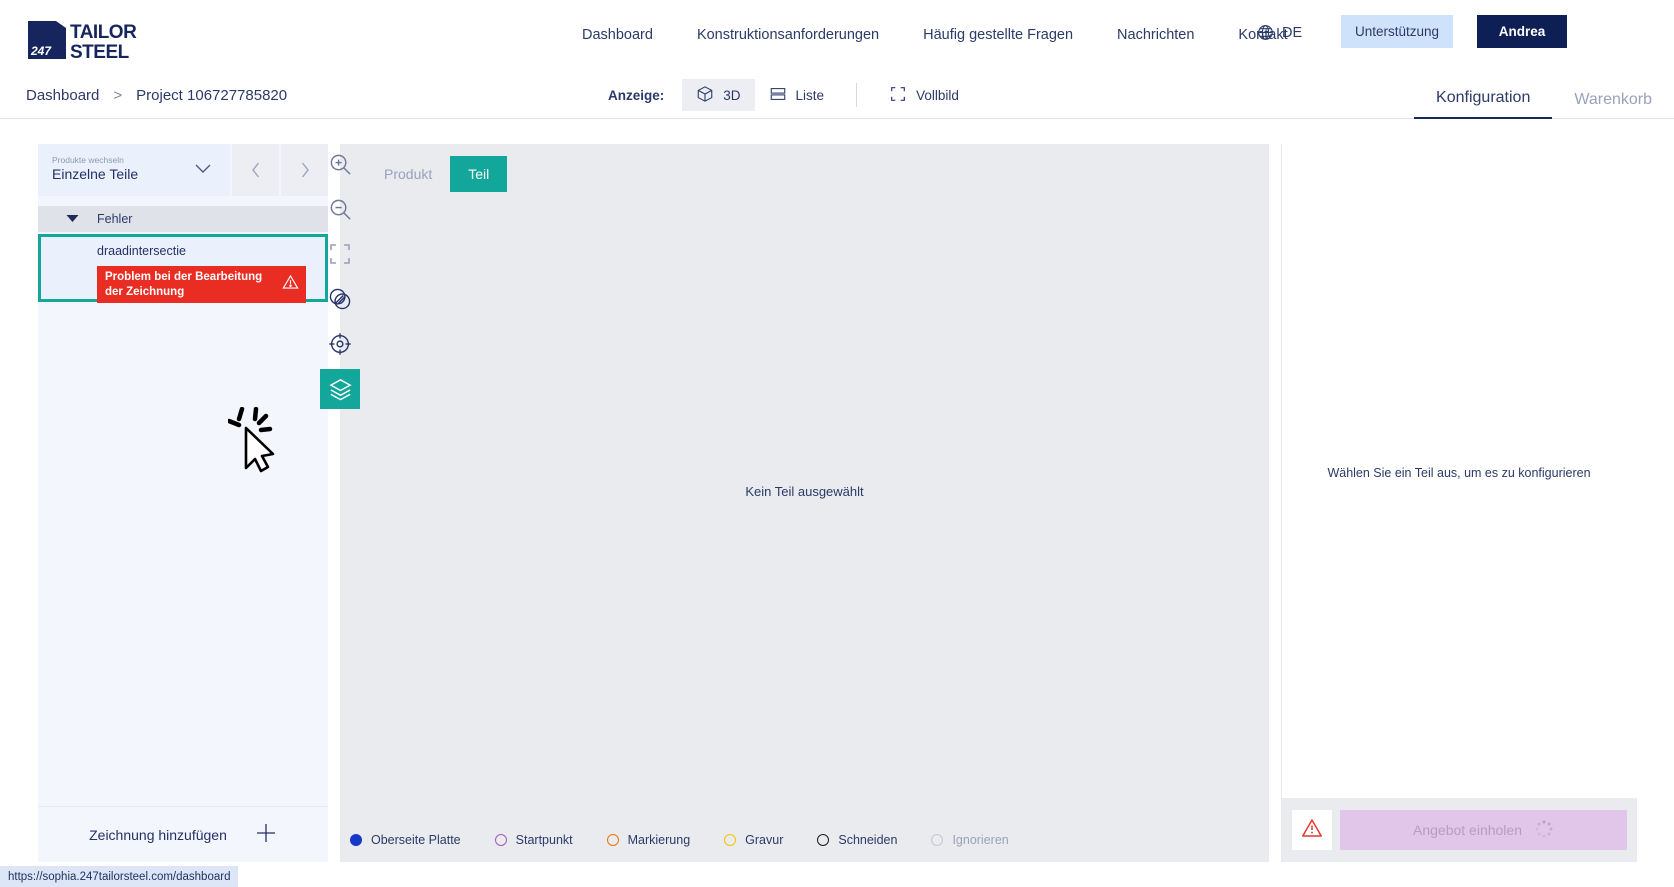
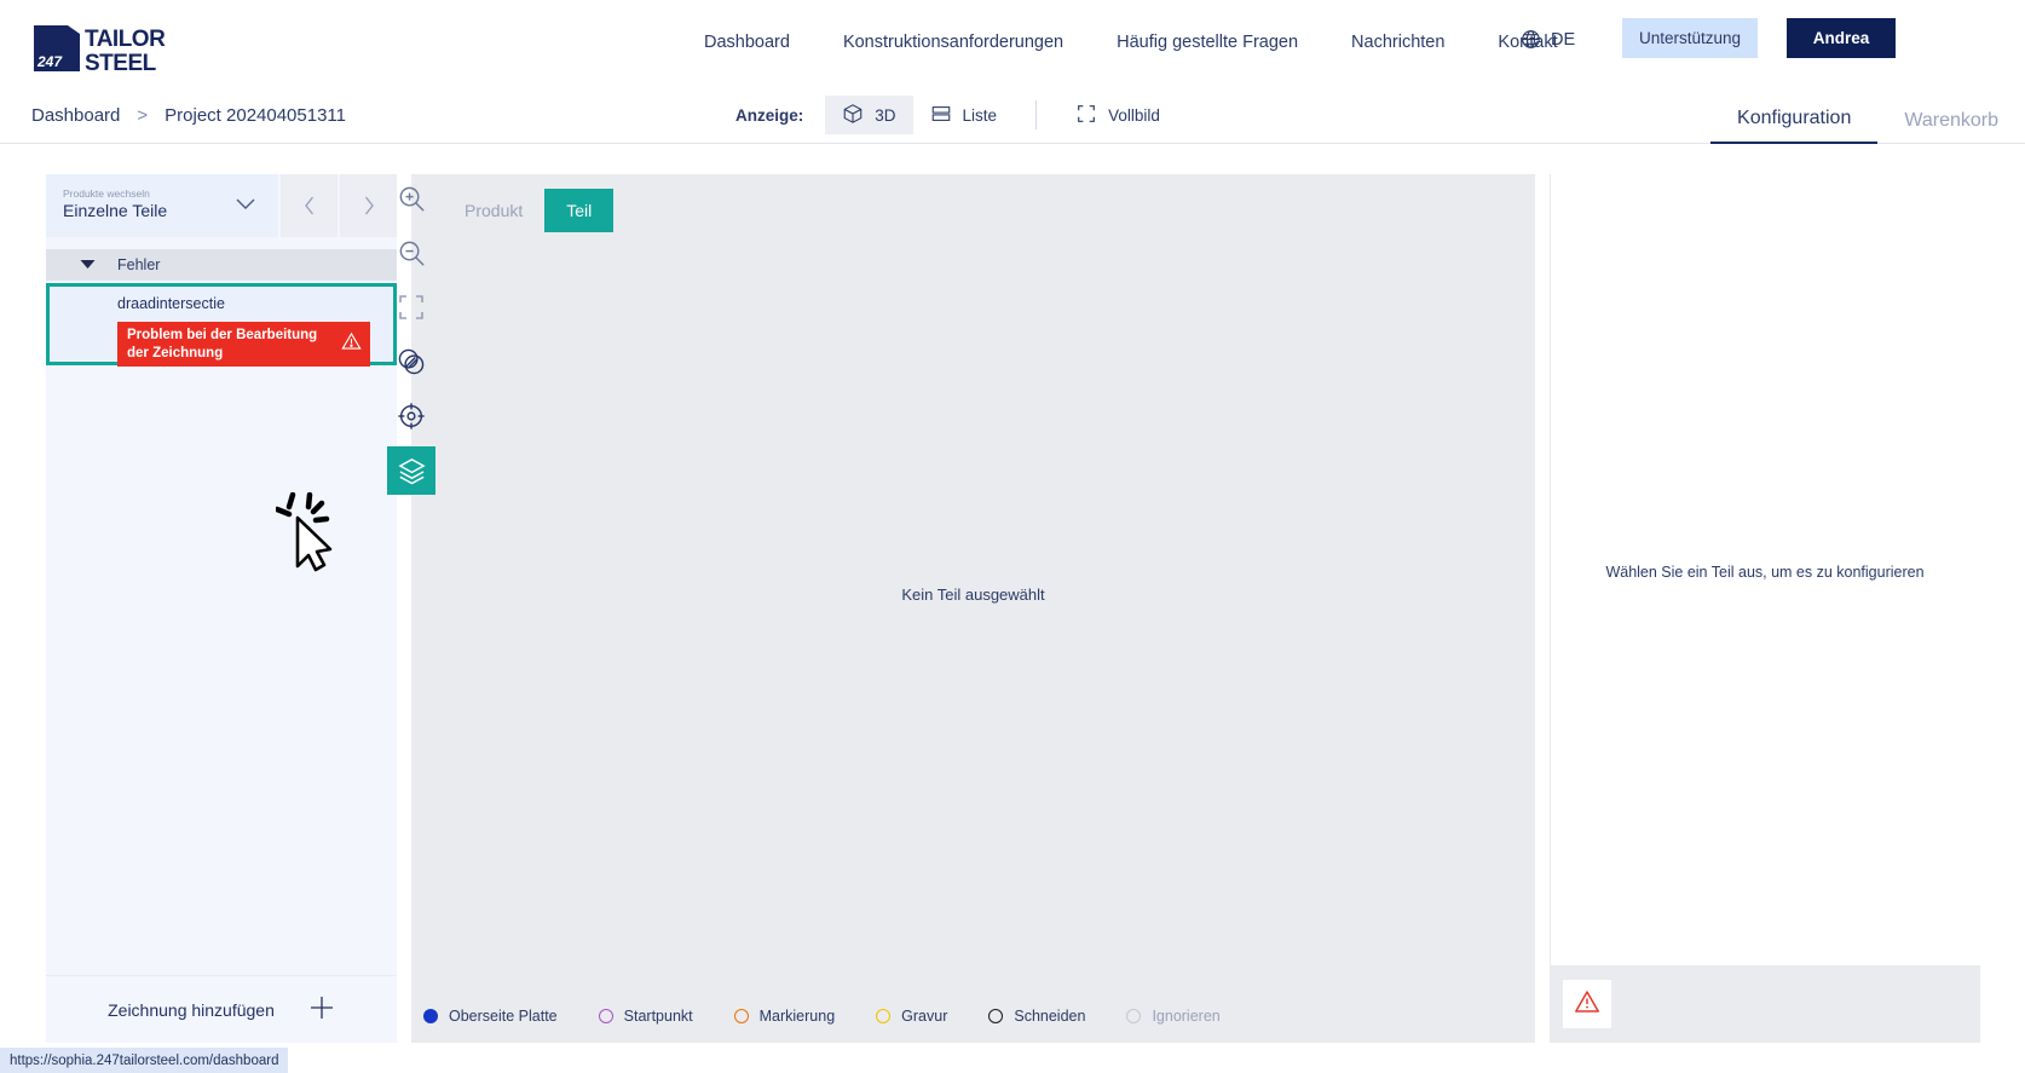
  247
  TAILOR
  STEEL
  Dashboard
  Konstruktionsanforderungen
  Häufig gestellte Fragen
  Nachrichten
  Kontkt
  DE
  Unterstützung
  Andrea
  Dashboard
  >
- Project 106727785820
+ Project 202404051311
  Anzeige:
  3D
  Liste
  Vollbild
  Konfiguration
  Warenkorb
  Produkte wechseln
  Einzelne Teile
  Fehler
  draadintersectie
  Problem bei der Bearbeitung der Zeichnung
  Zeichnung hinzufügen
  Produkt
  Teil
  Kein Teil ausgewählt
  Oberseite Platte
  Startpunkt
  Markierung
  Gravur
  Schneiden
  Ignorieren
  Wählen Sie ein Teil aus, um es zu konfigurieren
- Angebot einholen
  https://sophia.247tailorsteel.com/dashboard
